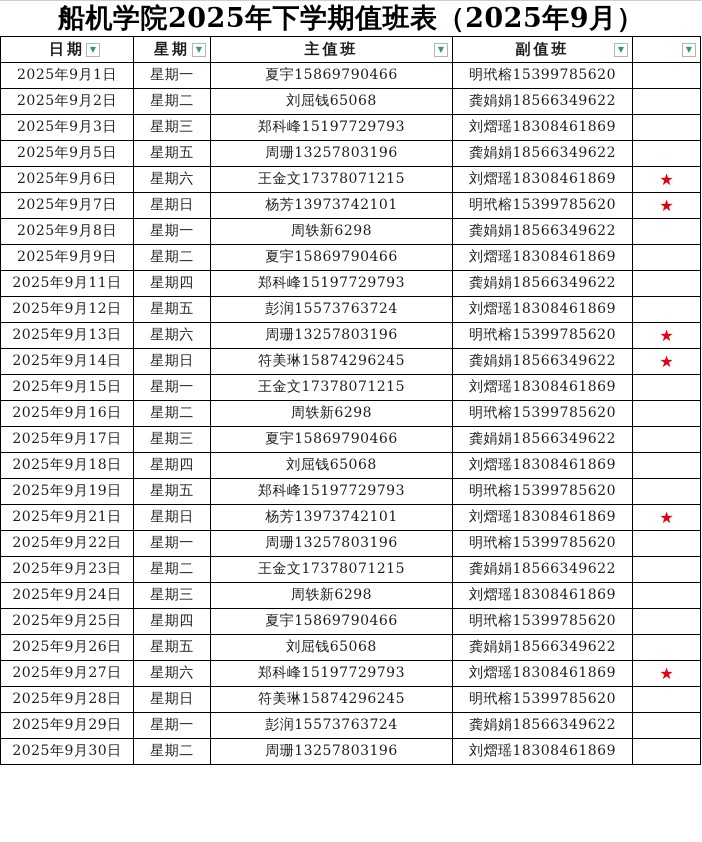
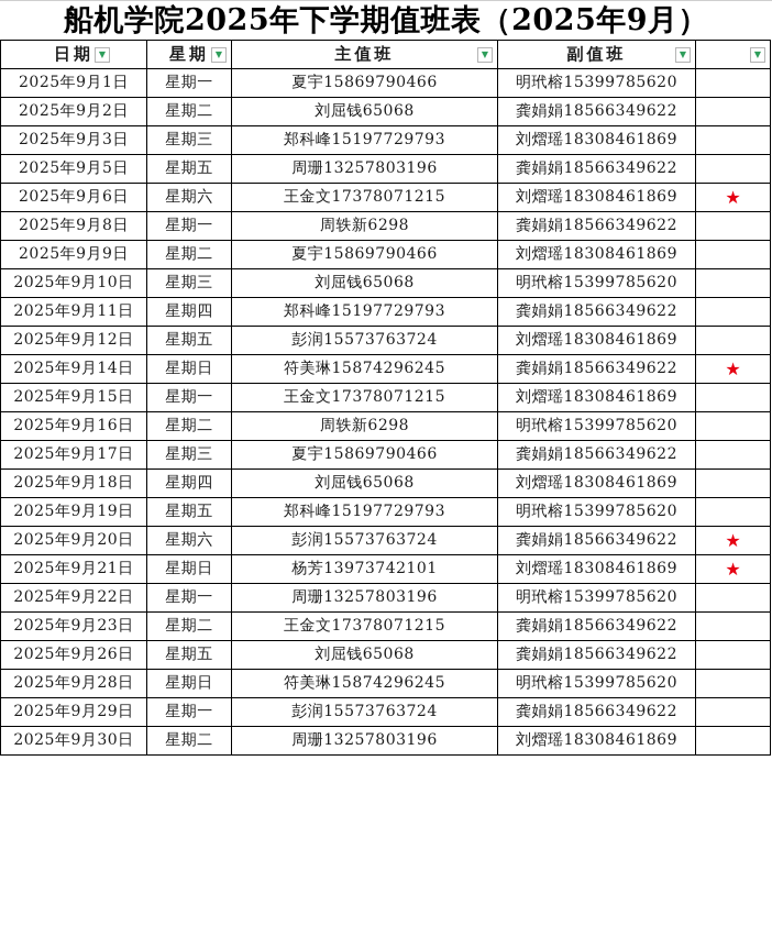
  船机学院2025年下学期值班表（2025年9月）
  日期 ▼	星期 ▼	主值班 ▼	副值班 ▼	▼
  2025年9月1日	星期一	夏宇15869790466	明玳榕15399785620
  2025年9月2日	星期二	刘屈钱65068	龚娟娟18566349622
  2025年9月3日	星期三	郑科峰15197729793	刘熠瑶18308461869
  2025年9月5日	星期五	周珊13257803196	龚娟娟18566349622
  2025年9月6日	星期六	王金文17378071215	刘熠瑶18308461869	★
- 2025年9月7日	星期日	杨芳13973742101	明玳榕15399785620	★
  2025年9月8日	星期一	周轶新6298	龚娟娟18566349622
  2025年9月9日	星期二	夏宇15869790466	刘熠瑶18308461869
+ 2025年9月10日	星期三	刘屈钱65068	明玳榕15399785620
  2025年9月11日	星期四	郑科峰15197729793	龚娟娟18566349622
  2025年9月12日	星期五	彭润15573763724	刘熠瑶18308461869
- 2025年9月13日	星期六	周珊13257803196	明玳榕15399785620	★
  2025年9月14日	星期日	符美琳15874296245	龚娟娟18566349622	★
  2025年9月15日	星期一	王金文17378071215	刘熠瑶18308461869
  2025年9月16日	星期二	周轶新6298	明玳榕15399785620
  2025年9月17日	星期三	夏宇15869790466	龚娟娟18566349622
  2025年9月18日	星期四	刘屈钱65068	刘熠瑶18308461869
  2025年9月19日	星期五	郑科峰15197729793	明玳榕15399785620
+ 2025年9月20日	星期六	彭润15573763724	龚娟娟18566349622	★
  2025年9月21日	星期日	杨芳13973742101	刘熠瑶18308461869	★
  2025年9月22日	星期一	周珊13257803196	明玳榕15399785620
  2025年9月23日	星期二	王金文17378071215	龚娟娟18566349622
- 2025年9月24日	星期三	周轶新6298	刘熠瑶18308461869
- 2025年9月25日	星期四	夏宇15869790466	明玳榕15399785620
  2025年9月26日	星期五	刘屈钱65068	龚娟娟18566349622
- 2025年9月27日	星期六	郑科峰15197729793	刘熠瑶18308461869	★
  2025年9月28日	星期日	符美琳15874296245	明玳榕15399785620
  2025年9月29日	星期一	彭润15573763724	龚娟娟18566349622
  2025年9月30日	星期二	周珊13257803196	刘熠瑶18308461869
